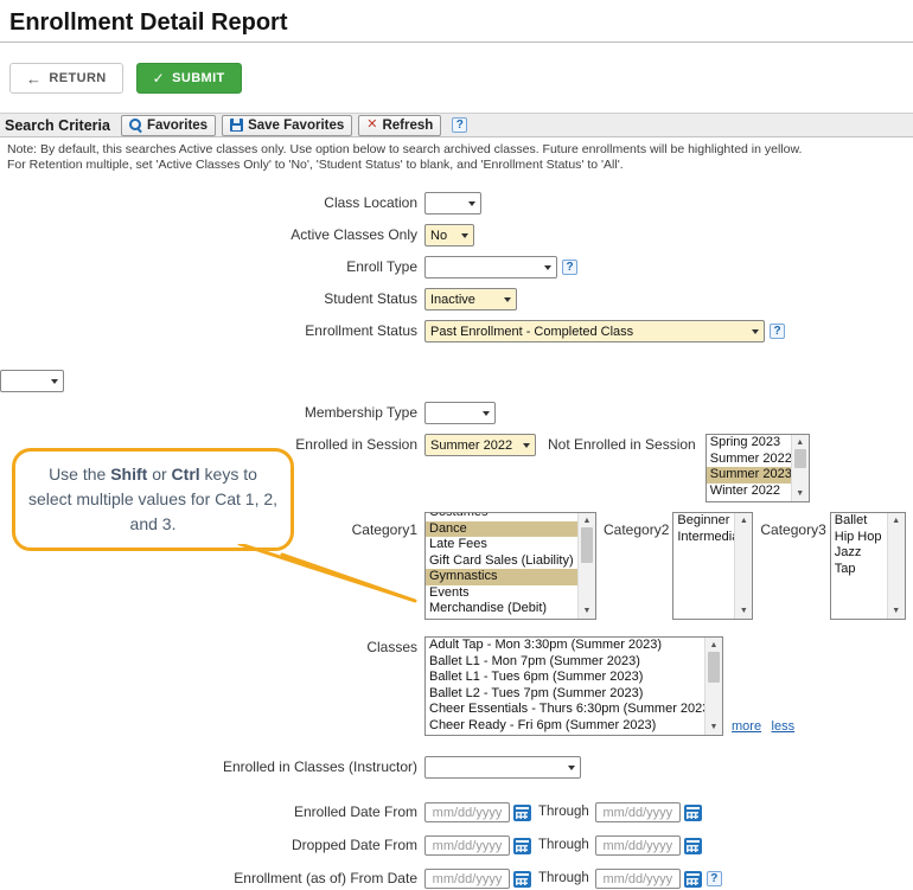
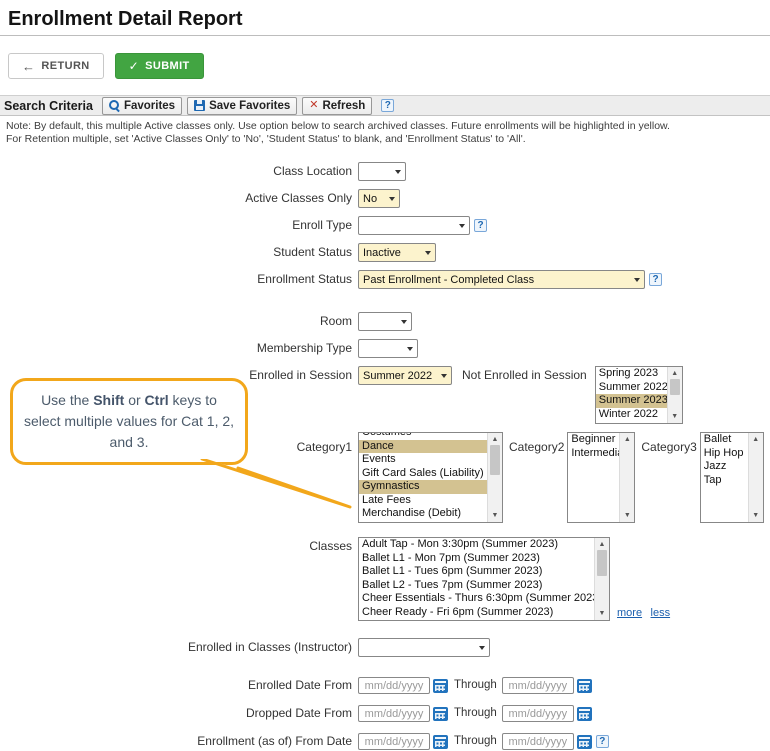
  Enrollment Detail Report
  ←
  RETURN
  ✓
  SUBMIT
  Search Criteria
  Favorites
  Save Favorites
  ✕
  Refresh
  ?
- Note: By default, this searches Active classes only. Use option below to search archived classes. Future enrollments will be highlighted in yellow.
+ Note: By default, this multiple Active classes only. Use option below to search archived classes. Future enrollments will be highlighted in yellow.
  For Retention multiple, set 'Active Classes Only' to 'No', 'Student Status' to blank, and 'Enrollment Status' to 'All'.
  Class Location
  Active Classes Only
  No
  Enroll Type
  ?
  Student Status
  Inactive
  Enrollment Status
  Past Enrollment - Completed Class
  ?
+ Room
  Membership Type
  Enrolled in Session
  Summer 2022
  Not Enrolled in Session
  Spring 2023
  Summer 2022
  Summer 2023
  Winter 2022
  Category1
  Dance
- Late Fees
+ Events
  Gift Card Sales (Liability)
  Gymnastics
- Events
+ Late Fees
  Merchandise (Debit)
  Category2
  Beginner
  Intermedi
  Category3
  Ballet
  Hip Hop
  Jazz
  Tap
  Classes
  Adult Tap - Mon 3:30pm (Summer 2023)
  Ballet L1 - Mon 7pm (Summer 2023)
  Ballet L1 - Tues 6pm (Summer 2023)
  Ballet L2 - Tues 7pm (Summer 2023)
  Cheer Essentials - Thurs 6:30pm (Summer 202
  Cheer Ready - Fri 6pm (Summer 2023)
  more less
  Enrolled in Classes (Instructor)
  Enrolled Date From
  mm/dd/yyyy
  Through
  mm/dd/yyyy
  Dropped Date From
  mm/dd/yyyy
  Through
  mm/dd/yyyy
  Enrollment (as of) From Date
  mm/dd/yyyy
  Through
  mm/dd/yyyy
  ?
  Use the Shift or Ctrl keys to select multiple values for Cat 1, 2, and 3.
